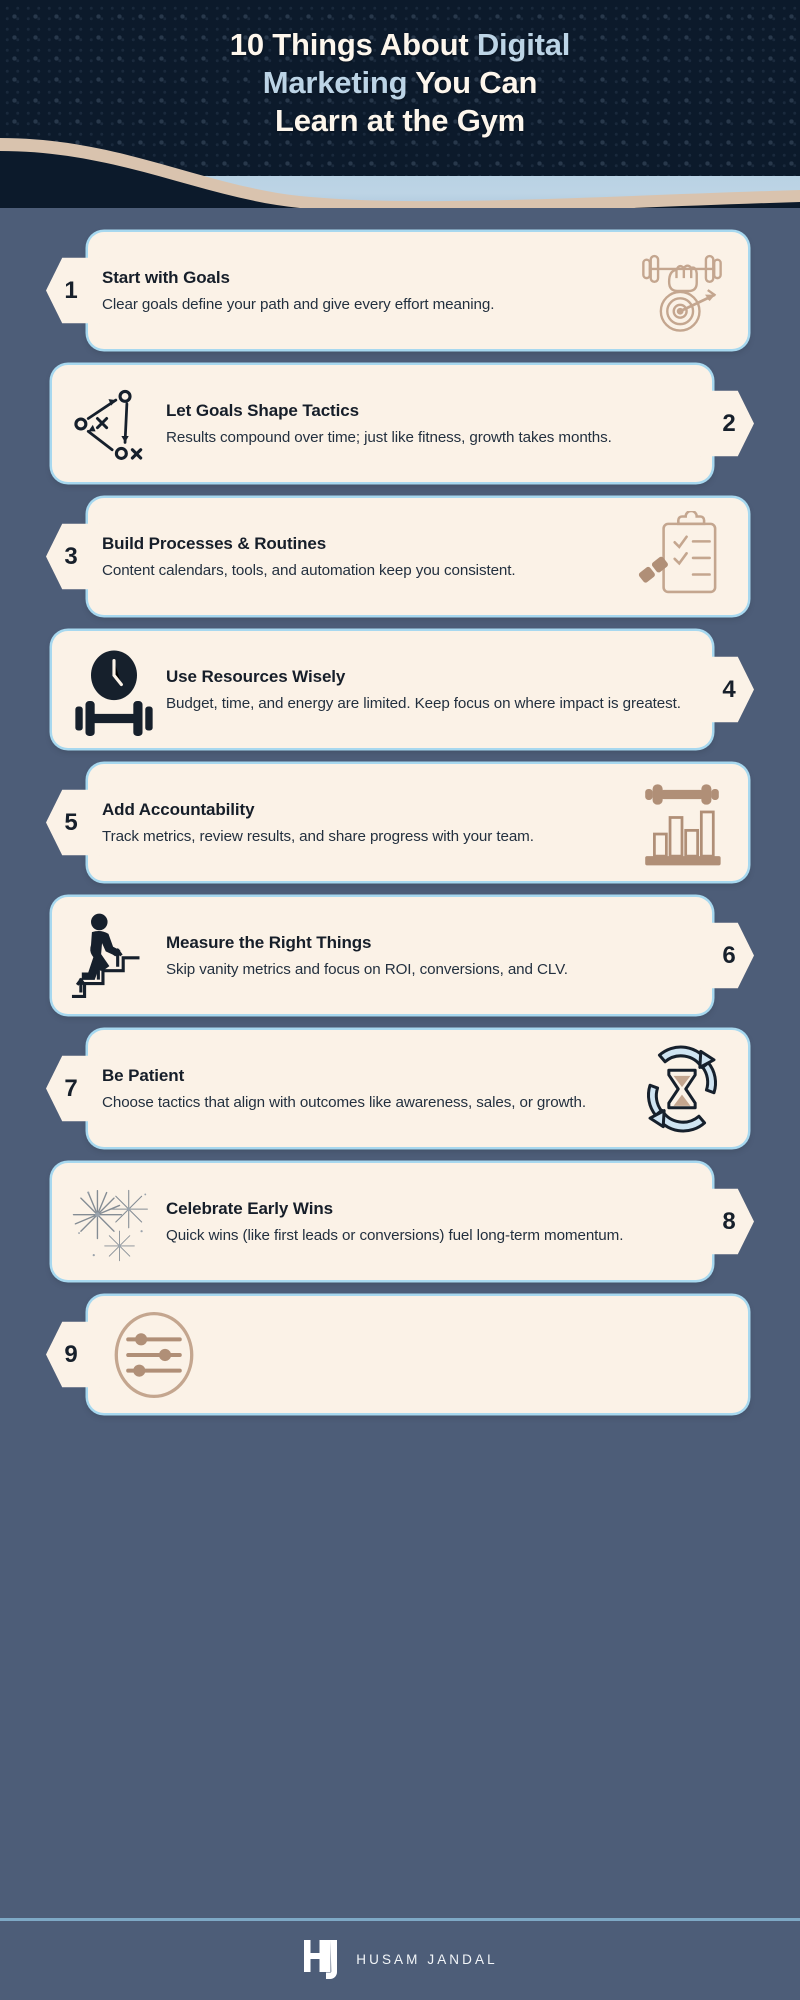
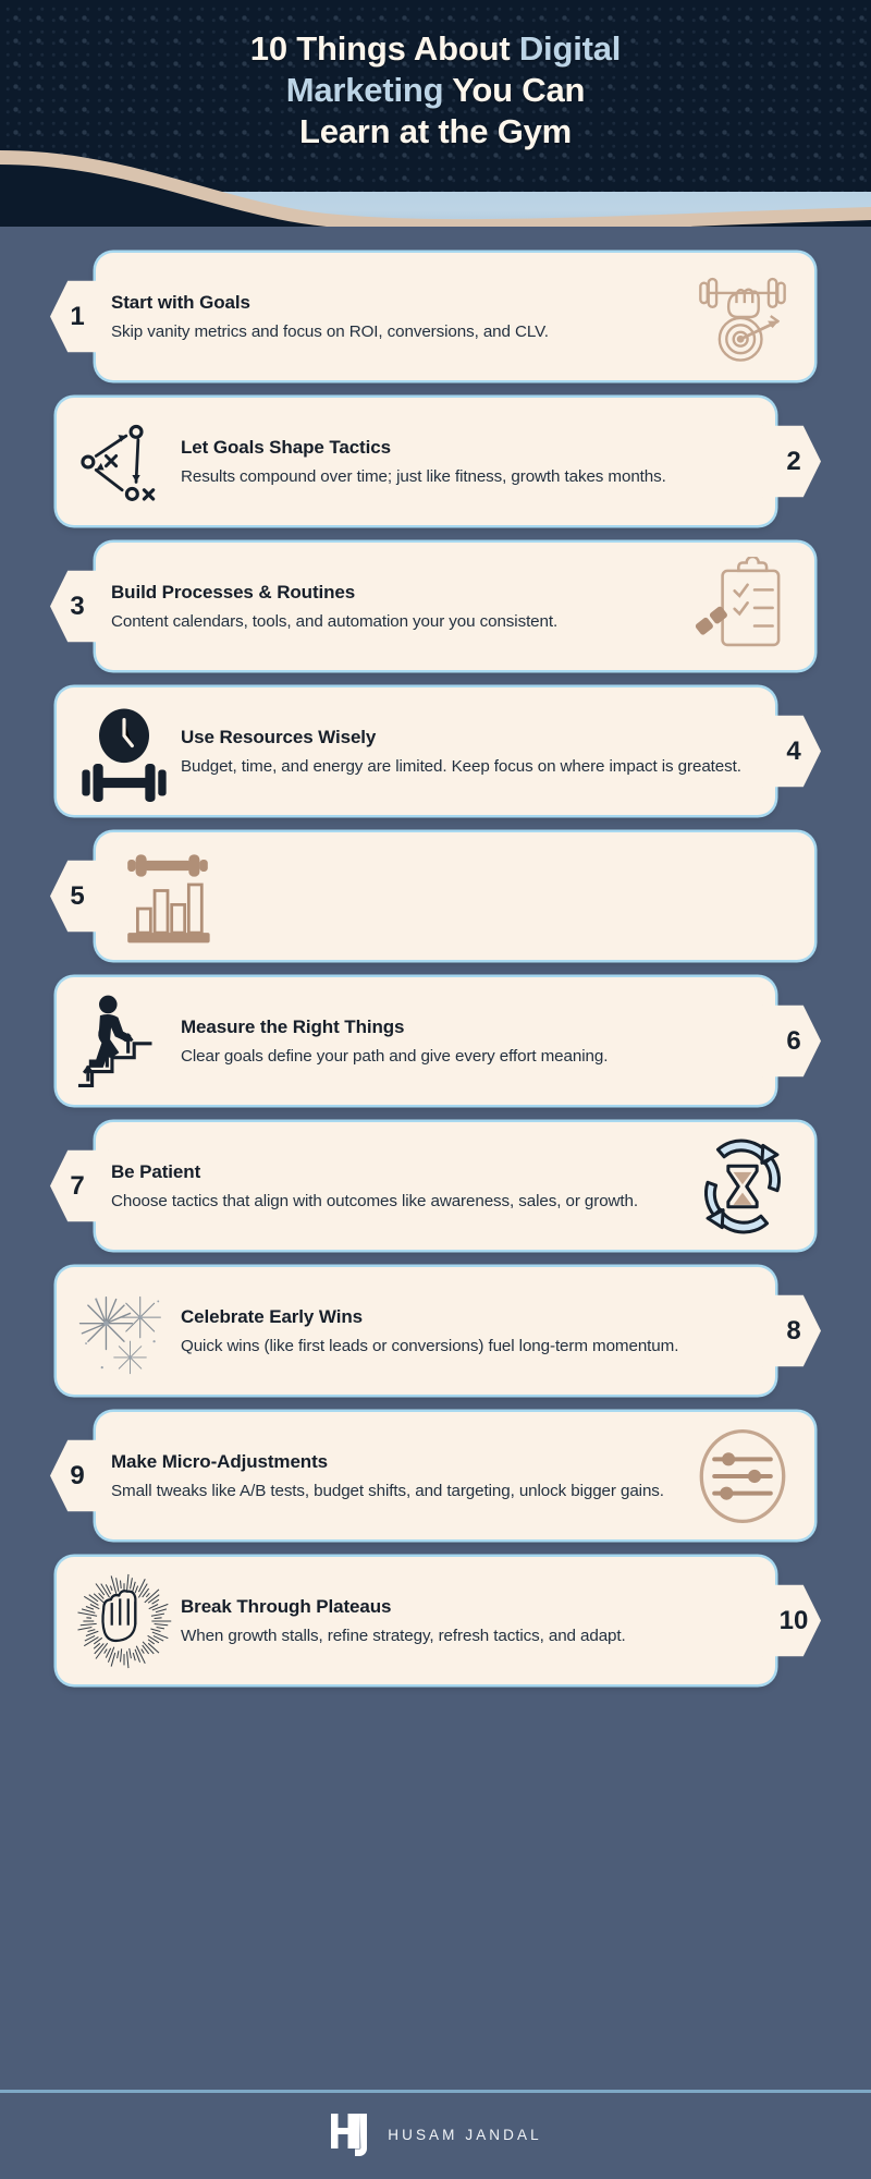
  10 Things About Digital
  Marketing You Can
  Learn at the Gym
  1
  Start with Goals
- Clear goals define your path and give every effort meaning.
+ Skip vanity metrics and focus on ROI, conversions, and CLV.
  2
  Let Goals Shape Tactics
  Results compound over time; just like fitness, growth takes months.
  3
  Build Processes & Routines
- Content calendars, tools, and automation keep you consistent.
+ Content calendars, tools, and automation your you consistent.
  4
  Use Resources Wisely
  Budget, time, and energy are limited. Keep focus on where impact is greatest.
  5
- Add Accountability
- Track metrics, review results, and share progress with your team.
  6
  Measure the Right Things
- Skip vanity metrics and focus on ROI, conversions, and CLV.
+ Clear goals define your path and give every effort meaning.
  7
  Be Patient
  Choose tactics that align with outcomes like awareness, sales, or growth.
  8
  Celebrate Early Wins
  Quick wins (like first leads or conversions) fuel long-term momentum.
  9
+ Make Micro-Adjustments
+ Small tweaks like A/B tests, budget shifts, and targeting, unlock bigger gains.
+ 10
+ Break Through Plateaus
+ When growth stalls, refine strategy, refresh tactics, and adapt.
  HUSAM JANDAL
